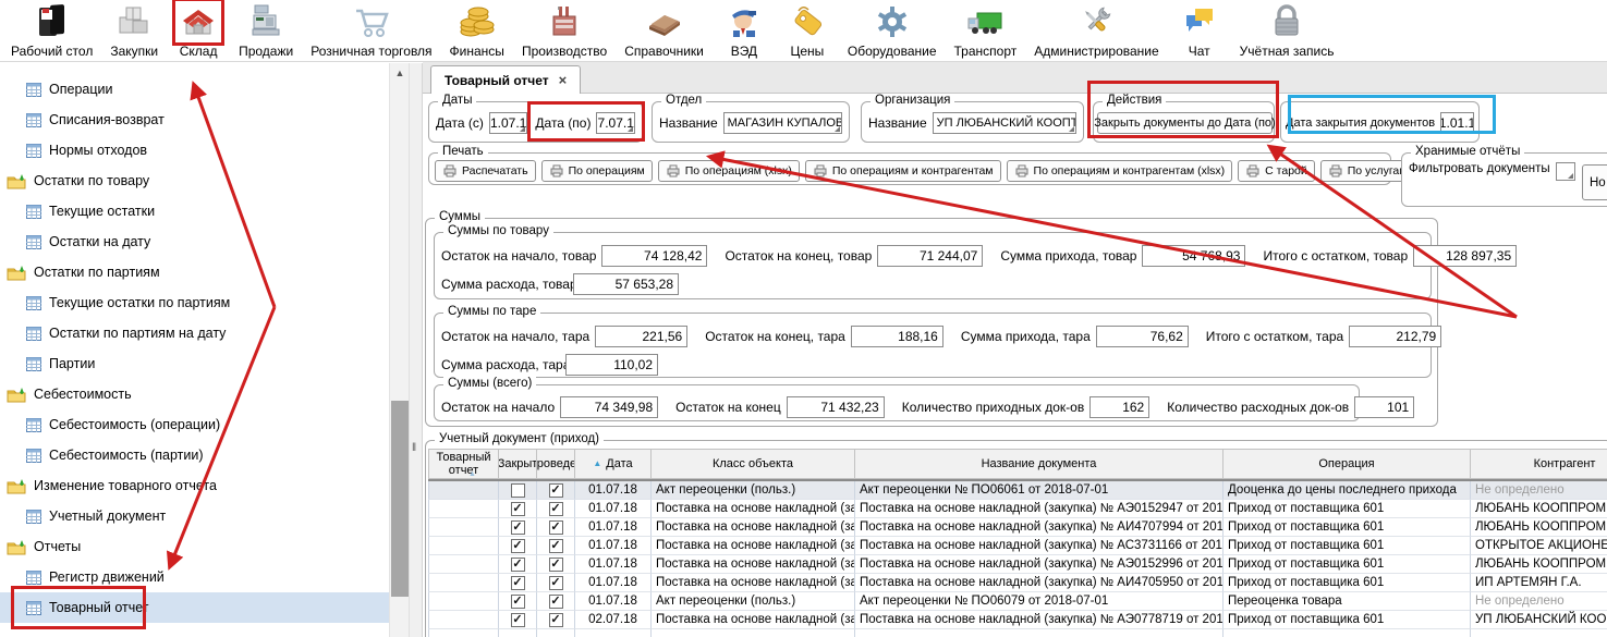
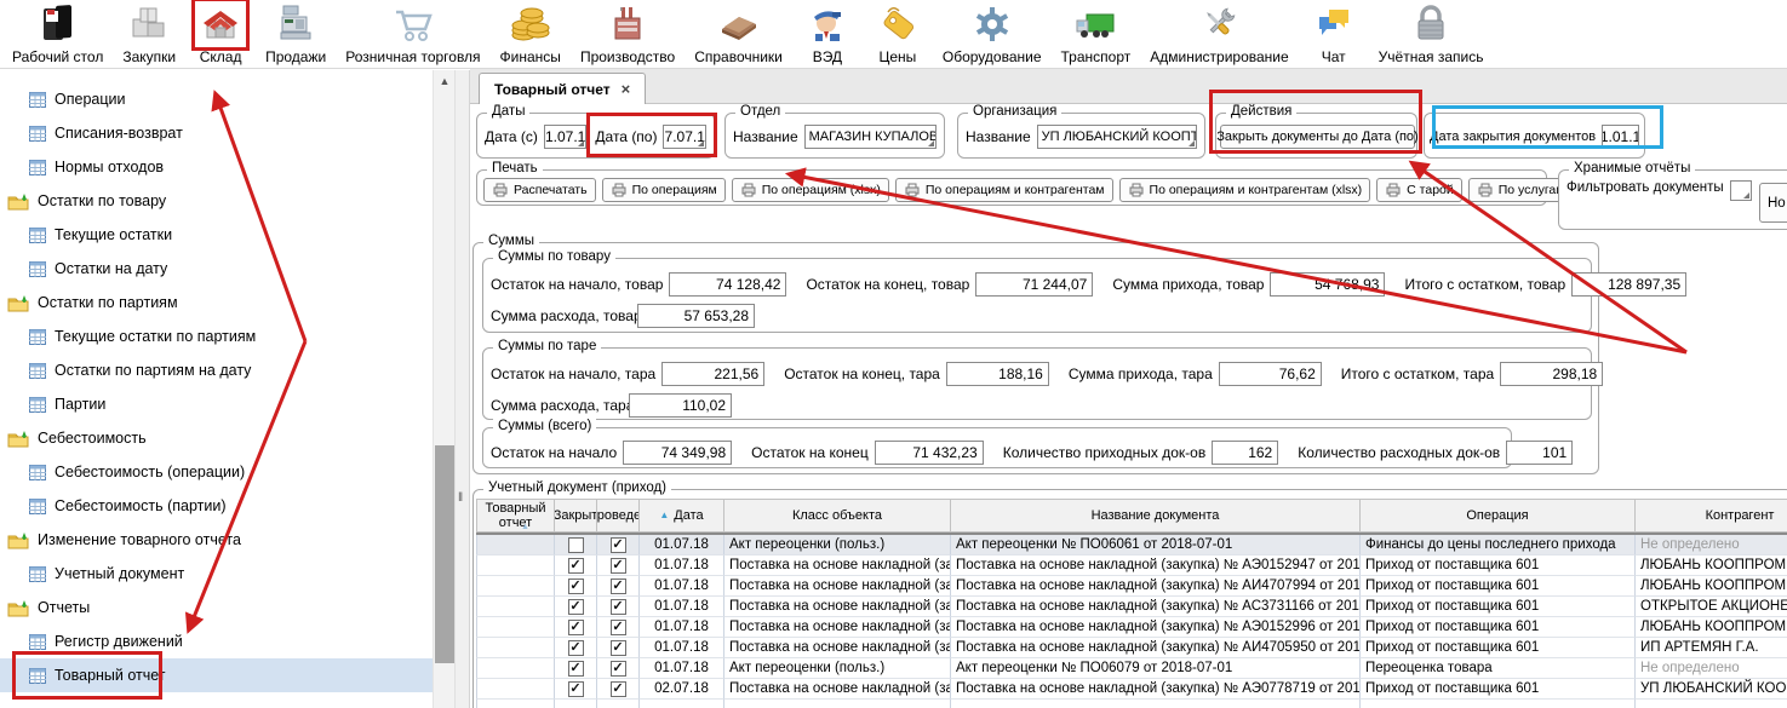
  Рабочий стол
  Закупки
  Склад
  Продажи
  Розничная торговля
  Финансы
  Производство
  Справочники
  ВЭД
  Цены
  Оборудование
  Транспорт
  Администрирование
  Чат
  Учётная запись
  Операции
  Списания-возврат
  Нормы отходов
  Остатки по товару
  Текущие остатки
  Остатки на дату
  Остатки по партиям
  Текущие остатки по партиям
  Остатки по партиям на дату
  Партии
  Себестоимость
  Себестоимость (операции)
  Себестоимость (партии)
  Изменение товарного отчета
  Учетный документ
  Отчеты
  Регистр движений
  Товарный отчет
  ▲
  ‖
  Товарный отчет
  ×
  Даты
  Дата (с)
  1.07.1
  Дата (по)
  7.07.1
  Отдел
  Название
  МАГАЗИН КУПАЛОВ
  Организация
  Название
  УП ЛЮБАНСКИЙ КООПТ
  Действия
  Закрыть документы до Дата (по
  Дата закрытия документов
  1.01.1
  Печать
  Распечатать
  По операциям
  По операциям ()
  По операциям и контрагентам
  По операциям и контрагентам (xlsx)
  С таро
  По услуга
  Хранимые отчёты
  Фильтровать документы
  Но
  Суммы
  Суммы по товару
  Остаток на начало, товар
  74 128,42
  Остаток на конец, товар
  71 244,07
  Сумма прихода, товар
  548,93
  Итого с остатком, товар
  128 897,35
  Сумма расхода, това
  57 653,28
  Суммы по таре
  Остаток на начало, тара
  221,56
  Остаток на конец, тара
  188,16
  Сумма прихода, тара
  76,62
  Итого с остатком, тара
- 212,79
+ 298,18
  Сумма расхода, тар
  110,02
  Суммы (всего)
  Остаток на начало
  74 349,98
  Остаток на конец
  71 432,23
  Количество приходных док-ов
  162
  Количество расходных док-ов
  101
  Учетный документ (приход)
  Товарный отчет
  Закрыт
  роведе
  ▲
  Дата
  Класс объекта
  Название документа
  Операция
  Контрагент
  ✓
  01.07.18
  Акт переоценки (польз.)
  Акт переоценки № ПО06061 от 2018-07-01
- Дооценка до цены последнего прихода
+ Финансы до цены последнего прихода
  Не определено
  ✓
  ✓
  01.07.18
  Поставка на основе накладной (за
  Поставка на основе накладной (закупка) № АЭ0152947 от 201
  Приход от поставщика 601
  ЛЮБАНЬ КООППРОМ
  ✓
  ✓
  01.07.18
  Поставка на основе накладной (за
  Поставка на основе накладной (закупка) № АИ4707994 от 201
  Приход от поставщика 601
  ЛЮБАНЬ КООППРОМ
  ✓
  ✓
  01.07.18
  Поставка на основе накладной (за
  Поставка на основе накладной (закупка) № АС3731166 от 201
  Приход от поставщика 601
  ОТКРЫТОЕ АКЦИОНЕ
  ✓
  ✓
  01.07.18
  Поставка на основе накладной (за
  Поставка на основе накладной (закупка) № АЭ0152996 от 201
  Приход от поставщика 601
  ЛЮБАНЬ КООППРОМ
  ✓
  ✓
  01.07.18
  Поставка на основе накладной (за
  Поставка на основе накладной (закупка) № АИ4705950 от 201
  Приход от поставщика 601
  ИП АРТЕМЯН Г.А.
  ✓
  ✓
  01.07.18
  Акт переоценки (польз.)
  Акт переоценки № ПО06079 от 2018-07-01
  Переоценка товара
  Не определено
  ✓
  ✓
  02.07.18
  Поставка на основе накладной (за
  Поставка на основе накладной (закупка) № АЭ0778719 от 201
  Приход от поставщика 601
  УП ЛЮБАНСКИЙ КОО
